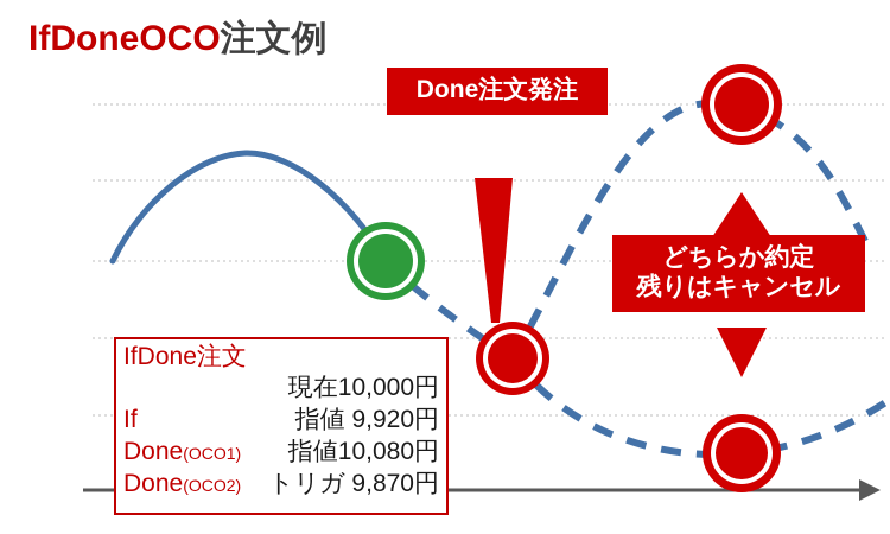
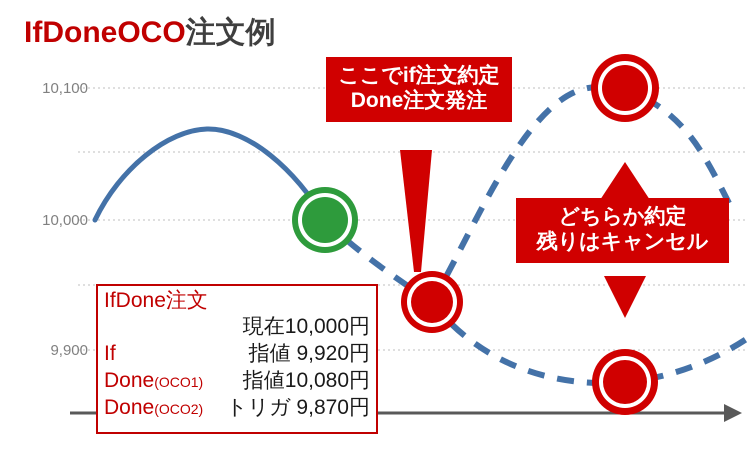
  IfDoneOCO注文例
+ 10,100
+ 10,000
+ 9,900
+ ここでif注文約定
  Done注文発注
  どちらか約定
  残りはキャンセル
  IfDone注文
  現在10,000円
  If
  指値 9,920円
  Done(OCO1)
  指値10,080円
  Done(OCO2)
  トリガ 9,870円
